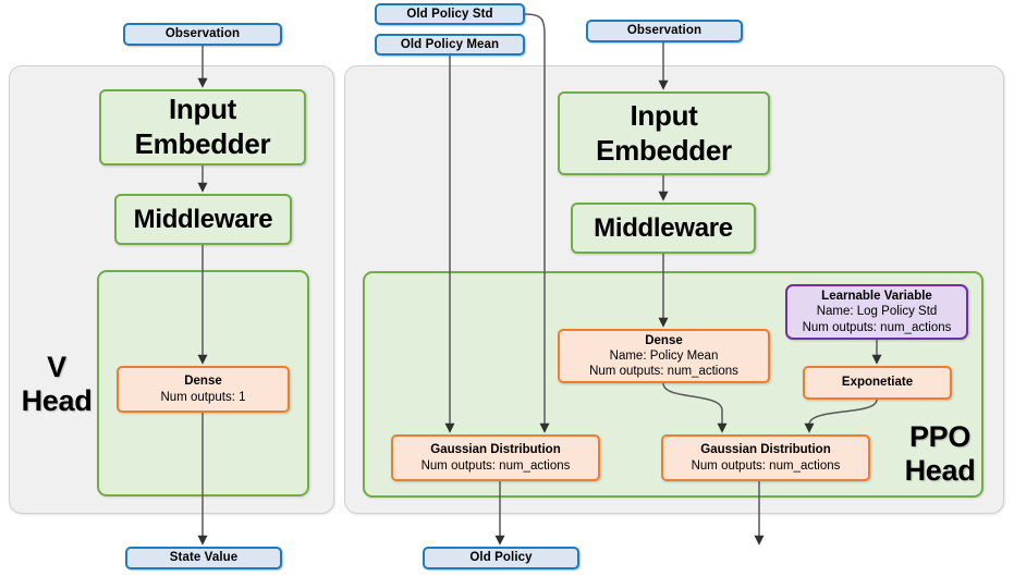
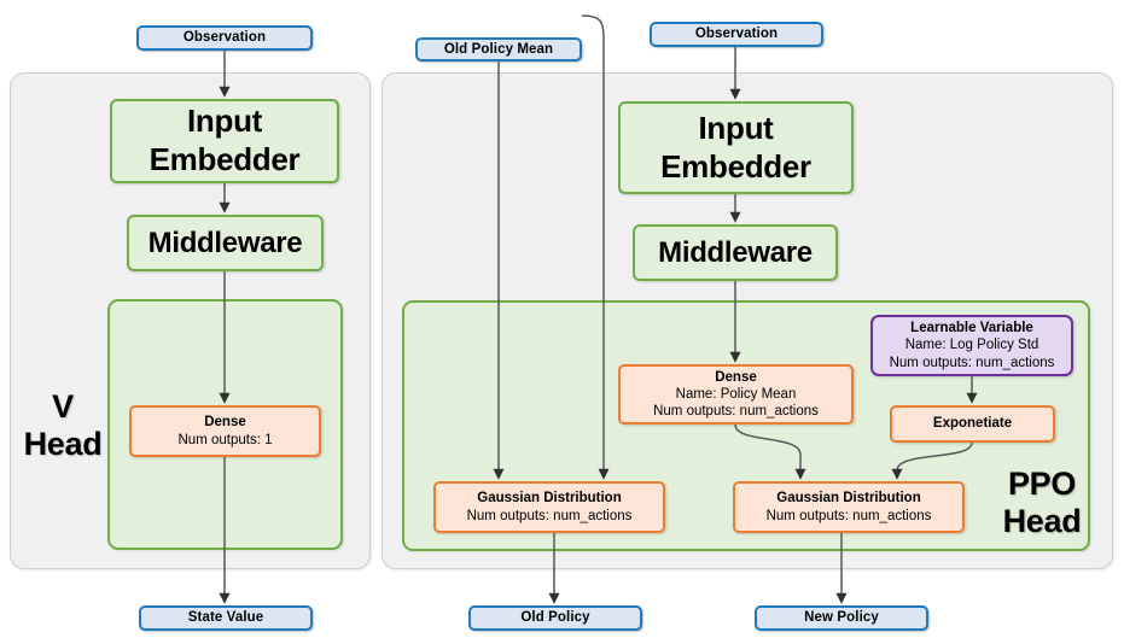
  V
  Head
  PPO
  Head
  Observation
- Old Policy Std
  Old Policy Mean
  Observation
  Input Embedder
  Middleware
  Dense
  Num outputs: 1
  Input Embedder
  Middleware
  Dense
  Name: Policy Mean
  Num outputs: num_actions
  Learnable Variable
  Name: Log Policy Std
  Num outputs: num_actions
  Exponetiate
  Gaussian Distribution
  Num outputs: num_actions
  Gaussian Distribution
  Num outputs: num_actions
  State Value
  Old Policy
+ New Policy
